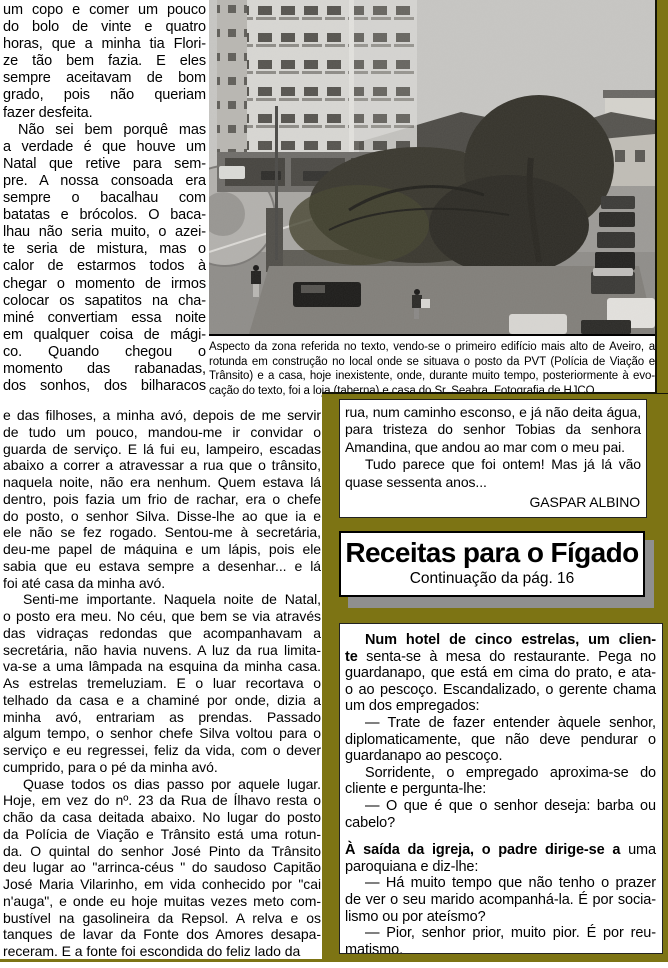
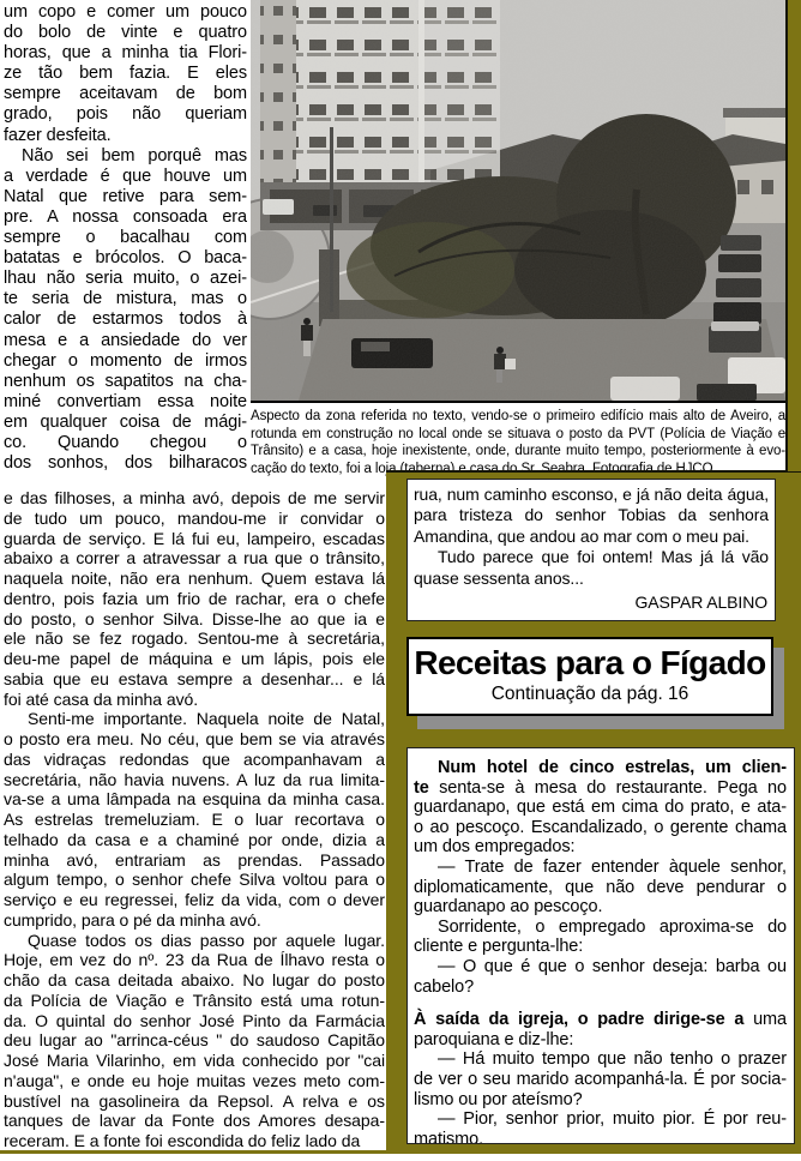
  Aspecto da zona referida no texto, vendo-se o primeiro edifício mais alto de Aveiro, a
  rotunda em construção no local onde se situava o posto da PVT (Polícia de Viação e
  Trânsito) e a casa, hoje inexistente, onde, durante muito tempo, posteriormente à evo-
  cação do texto, foi a loja (taberna) e casa do Sr. Seabra. Fotografia de HJCO.
  um copo e comer um pouco
  do bolo de vinte e quatro
  horas, que a minha tia Flori-
  ze tão bem fazia. E eles
  sempre aceitavam de bom
  grado, pois não queriam
  fazer desfeita.
  Não sei bem porquê mas
  a verdade é que houve um
  Natal que retive para sem-
  pre. A nossa consoada era
  sempre o bacalhau com
  batatas e brócolos. O baca-
  lhau não seria muito, o azei-
  te seria de mistura, mas o
  calor de estarmos todos à
+ mesa e a ansiedade do ver
  chegar o momento de irmos
- colocar os sapatitos na cha-
+ nenhum os sapatitos na cha-
  miné convertiam essa noite
  em qualquer coisa de mági-
  co. Quando chegou o
- momento das rabanadas,
  dos sonhos, dos bilharacos
  e das filhoses, a minha avó, depois de me servir
  de tudo um pouco, mandou-me ir convidar o
  guarda de serviço. E lá fui eu, lampeiro, escadas
  abaixo a correr a atravessar a rua que o trânsito,
  naquela noite, não era nenhum. Quem estava lá
  dentro, pois fazia um frio de rachar, era o chefe
  do posto, o senhor Silva. Disse-lhe ao que ia e
  ele não se fez rogado. Sentou-me à secretária,
  deu-me papel de máquina e um lápis, pois ele
  sabia que eu estava sempre a desenhar... e lá
  foi até casa da minha avó.
  Senti-me importante. Naquela noite de Natal,
  o posto era meu. No céu, que bem se via através
  das vidraças redondas que acompanhavam a
  secretária, não havia nuvens. A luz da rua limita-
  va-se a uma lâmpada na esquina da minha casa.
  As estrelas tremeluziam. E o luar recortava o
  telhado da casa e a chaminé por onde, dizia a
  minha avó, entrariam as prendas. Passado
  algum tempo, o senhor chefe Silva voltou para o
  serviço e eu regressei, feliz da vida, com o dever
  cumprido, para o pé da minha avó.
  Quase todos os dias passo por aquele lugar.
  Hoje, em vez do nº. 23 da Rua de Ílhavo resta o
  chão da casa deitada abaixo. No lugar do posto
  da Polícia de Viação e Trânsito está uma rotun-
- da. O quintal do senhor José Pinto da Trânsito
+ da. O quintal do senhor José Pinto da Farmácia
  deu lugar ao "arrinca-céus " do saudoso Capitão
  José Maria Vilarinho, em vida conhecido por "cai
  n'auga", e onde eu hoje muitas vezes meto com-
  bustível na gasolineira da Repsol. A relva e os
  tanques de lavar da Fonte dos Amores desapa-
  receram. E a fonte foi escondida do feliz lado da
  rua, num caminho esconso, e já não deita água,
  para tristeza do senhor Tobias da senhora
  Amandina, que andou ao mar com o meu pai.
  Tudo parece que foi ontem! Mas já lá vão
  quase sessenta anos...
  GASPAR ALBINO
  Receitas para o Fígado
  Continuação da pág. 16
  Num hotel de cinco estrelas, um clien-
  te senta-se à mesa do restaurante. Pega no
  guardanapo, que está em cima do prato, e ata-
  o ao pescoço. Escandalizado, o gerente chama
  um dos empregados:
  — Trate de fazer entender àquele senhor,
  diplomaticamente, que não deve pendurar o
  guardanapo ao pescoço.
  Sorridente, o empregado aproxima-se do
  cliente e pergunta-lhe:
  — O que é que o senhor deseja: barba ou
  cabelo?
  À saída da igreja, o padre dirige-se a uma
  paroquiana e diz-lhe:
  — Há muito tempo que não tenho o prazer
  de ver o seu marido acompanhá-la. É por socia-
  lismo ou por ateísmo?
  — Pior, senhor prior, muito pior. É por reu-
  matismo.
